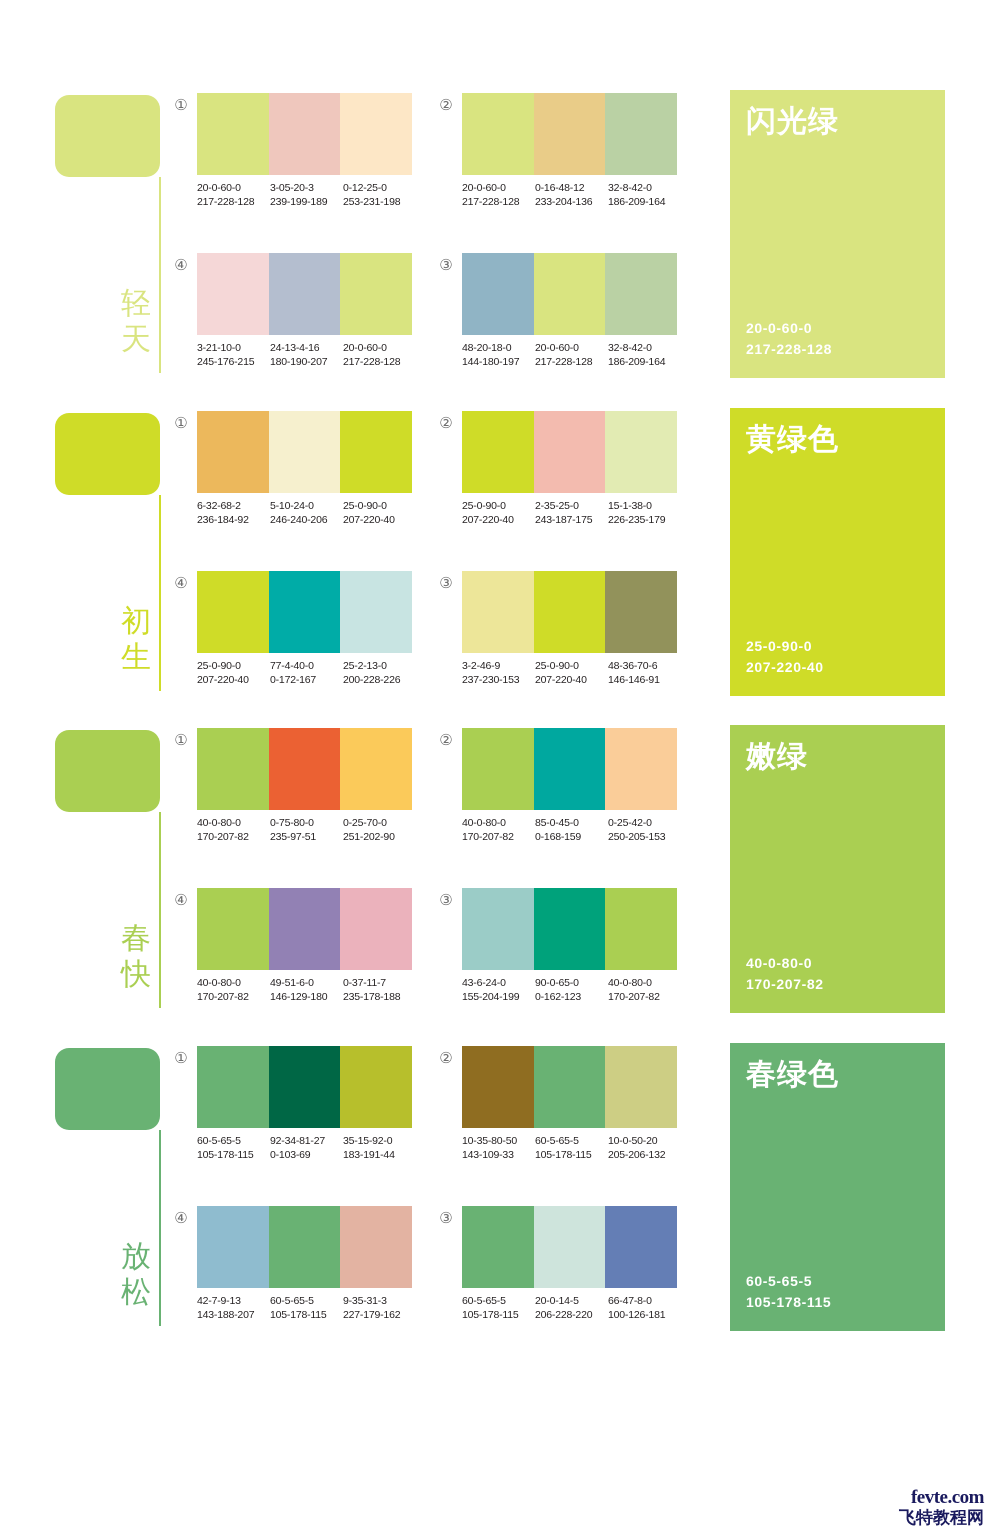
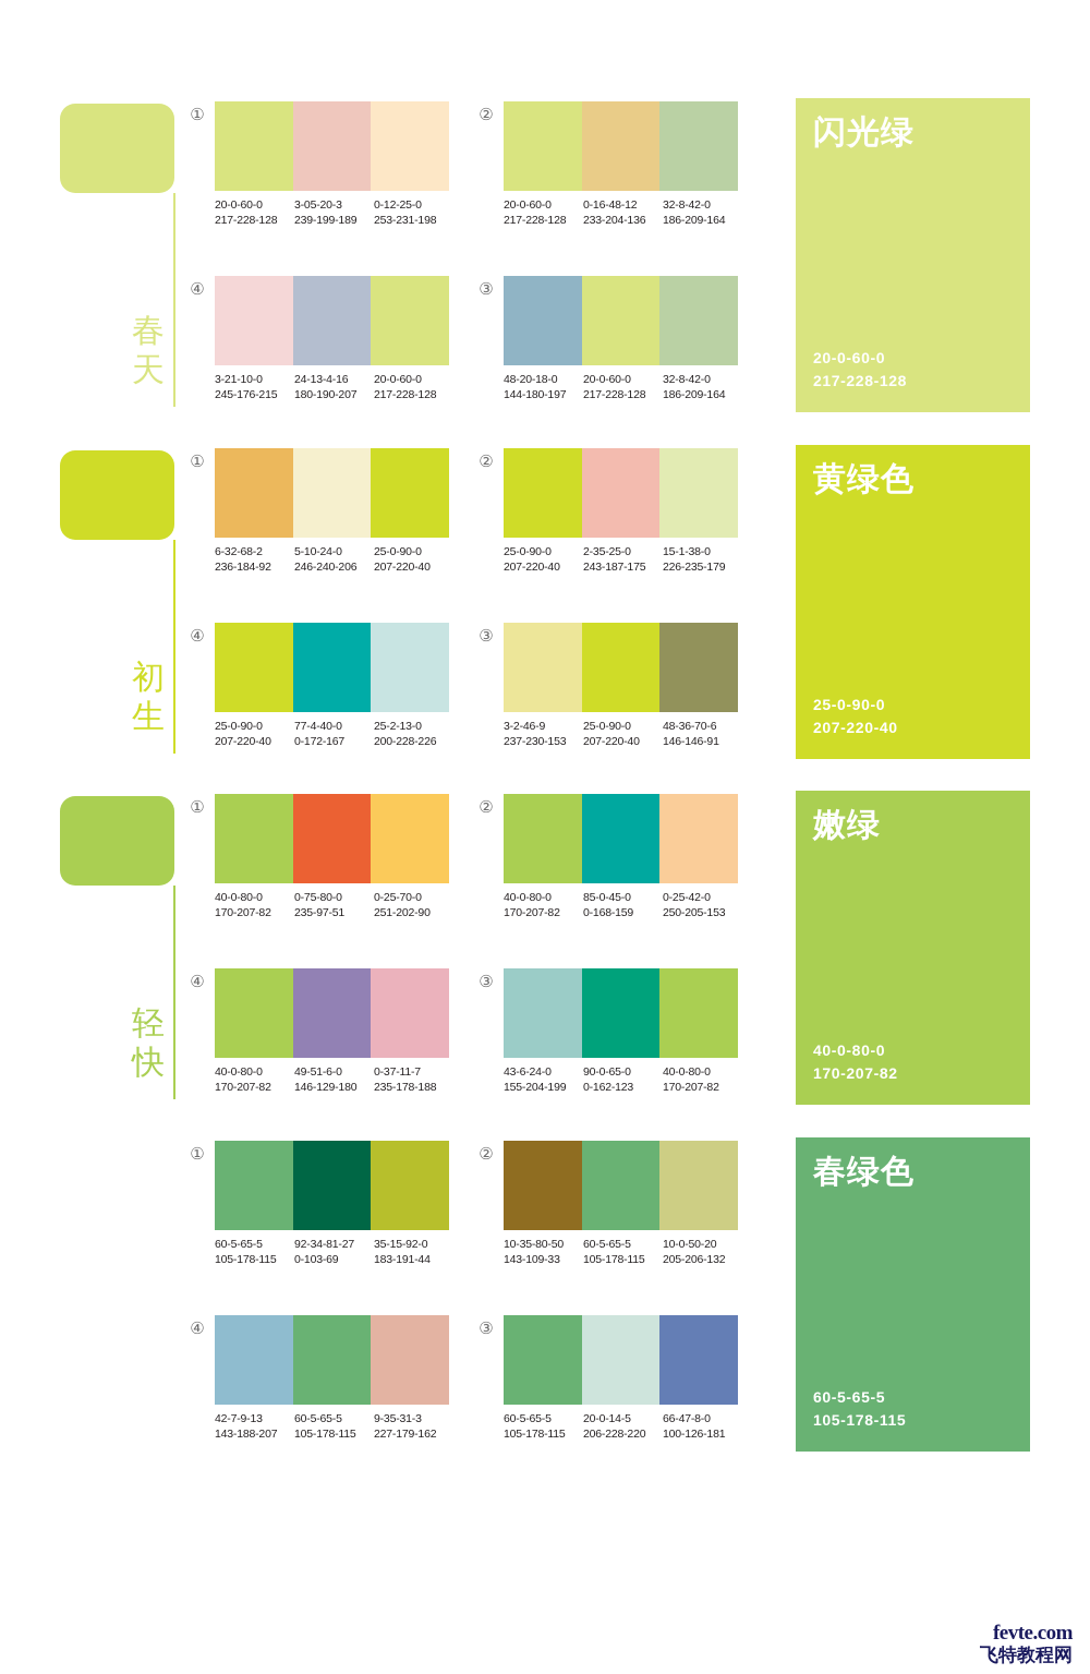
- 轻
+ 春
  天
  ①
  20-0-60-0
  217-228-128
  3-05-20-3
  239-199-189
  0-12-25-0
  253-231-198
  ②
  20-0-60-0
  217-228-128
  0-16-48-12
  233-204-136
  32-8-42-0
  186-209-164
  ④
  3-21-10-0
  245-176-215
  24-13-4-16
  180-190-207
  20-0-60-0
  217-228-128
  ③
  48-20-18-0
  144-180-197
  20-0-60-0
  217-228-128
  32-8-42-0
  186-209-164
  闪光绿
  20-0-60-0
  217-228-128
  初
  生
  ①
  6-32-68-2
  236-184-92
  5-10-24-0
  246-240-206
  25-0-90-0
  207-220-40
  ②
  25-0-90-0
  207-220-40
  2-35-25-0
  243-187-175
  15-1-38-0
  226-235-179
  ④
  25-0-90-0
  207-220-40
  77-4-40-0
  0-172-167
  25-2-13-0
  200-228-226
  ③
  3-2-46-9
  237-230-153
  25-0-90-0
  207-220-40
  48-36-70-6
  146-146-91
  黄绿色
  25-0-90-0
  207-220-40
- 春
+ 轻
  快
  ①
  40-0-80-0
  170-207-82
  0-75-80-0
  235-97-51
  0-25-70-0
  251-202-90
  ②
  40-0-80-0
  170-207-82
  85-0-45-0
  0-168-159
  0-25-42-0
  250-205-153
  ④
  40-0-80-0
  170-207-82
  49-51-6-0
  146-129-180
  0-37-11-7
  235-178-188
  ③
  43-6-24-0
  155-204-199
  90-0-65-0
  0-162-123
  40-0-80-0
  170-207-82
  嫩绿
  40-0-80-0
  170-207-82
- 放
- 松
  ①
  60-5-65-5
  105-178-115
  92-34-81-27
  0-103-69
  35-15-92-0
  183-191-44
  ②
  10-35-80-50
  143-109-33
  60-5-65-5
  105-178-115
  10-0-50-20
  205-206-132
  ④
  42-7-9-13
  143-188-207
  60-5-65-5
  105-178-115
  9-35-31-3
  227-179-162
  ③
  60-5-65-5
  105-178-115
  20-0-14-5
  206-228-220
  66-47-8-0
  100-126-181
  春绿色
  60-5-65-5
  105-178-115
  fevte.com
  飞特教程网
